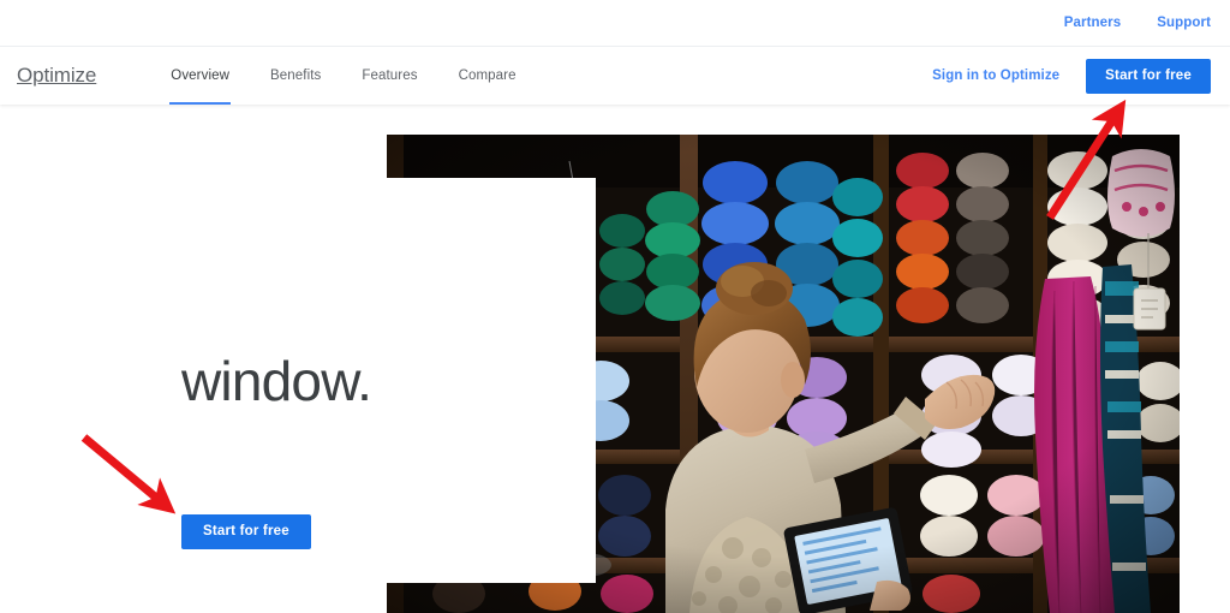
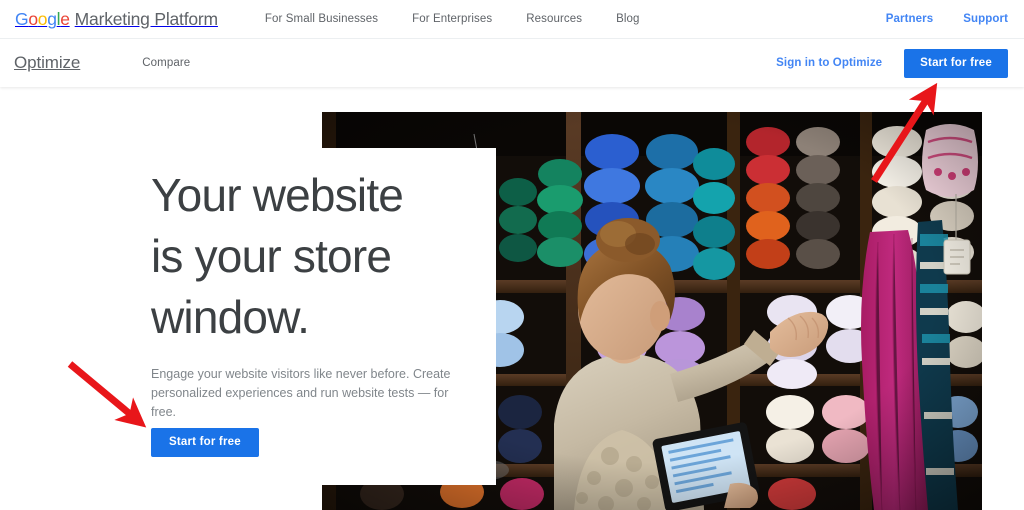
+ Google
+ Marketing Platform
+ For Small Businesses
+ For Enterprises
+ Resources
+ Blog
  Partners
  Support
  Optimize
- Overview
- Benefits
- Features
  Compare
  Sign in to Optimize
  Start for free
+ Your website
+ is your store
  window.
+ Engage your website visitors like never before. Create personalized experiences and run website tests — for free.
  Start for free
